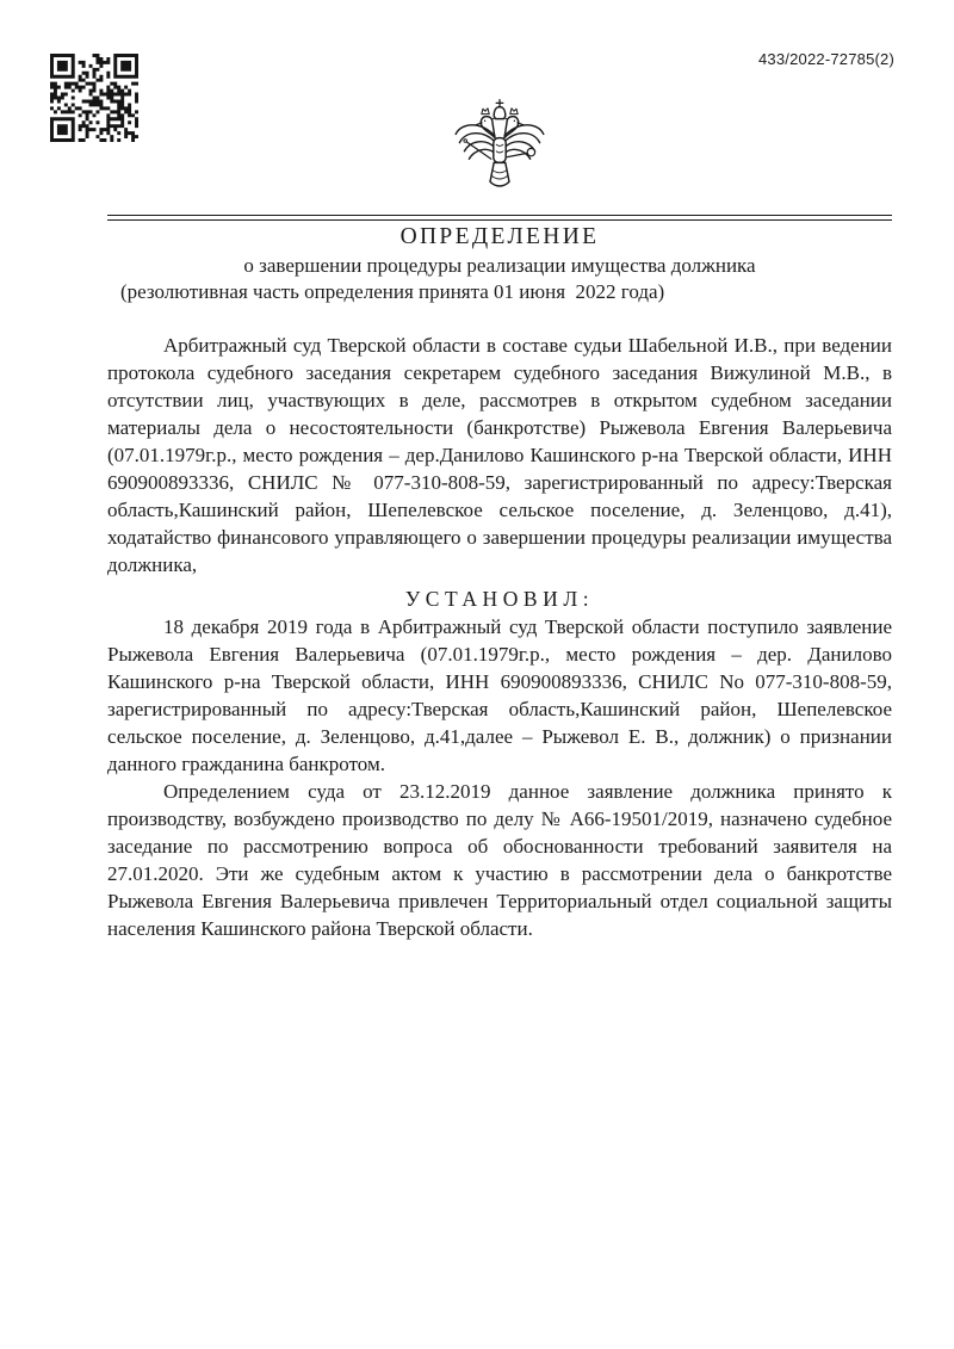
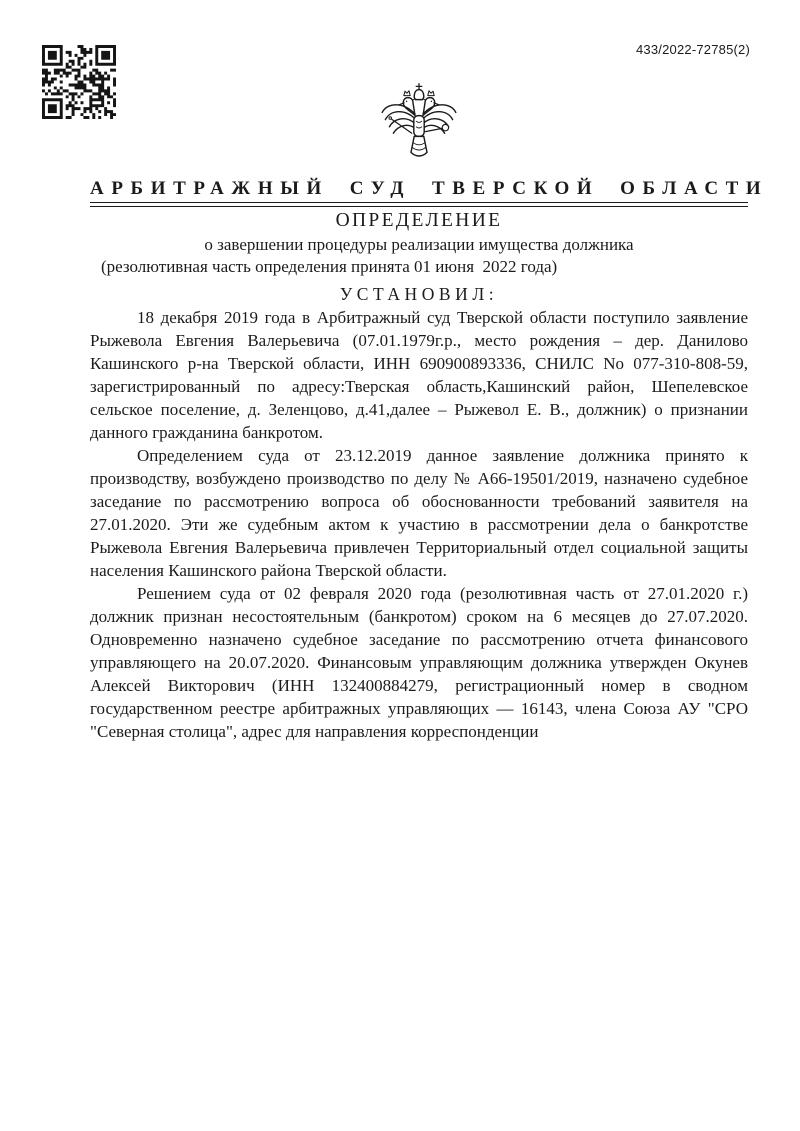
  433/2022-72785(2)
+ АРБИТРАЖНЫЙ СУД ТВЕРСКОЙ ОБЛАСТИ
  ОПРЕДЕЛЕНИЕ
  о завершении процедуры реализации имущества должника
  (резолютивная часть определения принята 01 июня 2022 года)
- Арбитражный суд Тверской области в составе судьи Шабельной И.В., при ведении протокола судебного заседания секретарем судебного заседания Вижулиной М.В., в отсутствии лиц, участвующих в деле, рассмотрев в открытом судебном заседании материалы дела о несостоятельности (банкротстве) Рыжевола Евгения Валерьевича (07.01.1979г.р., место рождения – дер.Данилово Кашинского р-на Тверской области, ИНН 690900893336, СНИЛС № 077-310-808-59, зарегистрированный по адресу:Тверская область,Кашинский район, Шепелевское сельское поселение, д. Зеленцово, д.41), ходатайство финансового управляющего о завершении процедуры реализации имущества должника,
  УСТАНОВИЛ:
  18 декабря 2019 года в Арбитражный суд Тверской области поступило заявление Рыжевола Евгения Валерьевича (07.01.1979г.р., место рождения – дер. Данилово Кашинского р-на Тверской области, ИНН 690900893336, СНИЛС No 077-310-808-59, зарегистрированный по адресу:Тверская область,Кашинский район, Шепелевское сельское поселение, д. Зеленцово, д.41,далее – Рыжевол Е. В., должник) о признании данного гражданина банкротом.
  Определением суда от 23.12.2019 данное заявление должника принято к производству, возбуждено производство по делу № А66-19501/2019, назначено судебное заседание по рассмотрению вопроса об обоснованности требований заявителя на 27.01.2020. Эти же судебным актом к участию в рассмотрении дела о банкротстве Рыжевола Евгения Валерьевича привлечен Территориальный отдел социальной защиты населения Кашинского района Тверской области.
+ Решением суда от 02 февраля 2020 года (резолютивная часть от 27.01.2020 г.) должник признан несостоятельным (банкротом) сроком на 6 месяцев до 27.07.2020. Одновременно назначено судебное заседание по рассмотрению отчета финансового управляющего на 20.07.2020. Финансовым управляющим должника утвержден Окунев Алексей Викторович (ИНН 132400884279, регистрационный номер в сводном государственном реестре арбитражных управляющих — 16143, члена Союза АУ "СРО "Северная столица", адрес для направления корреспонденции
